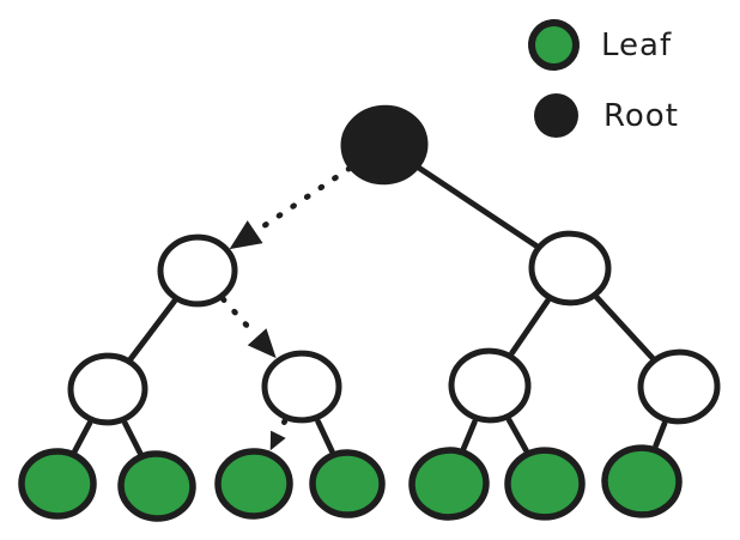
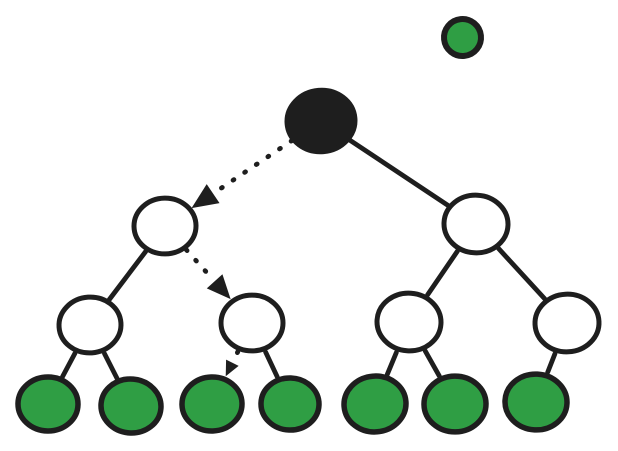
- Leaf
- Root
